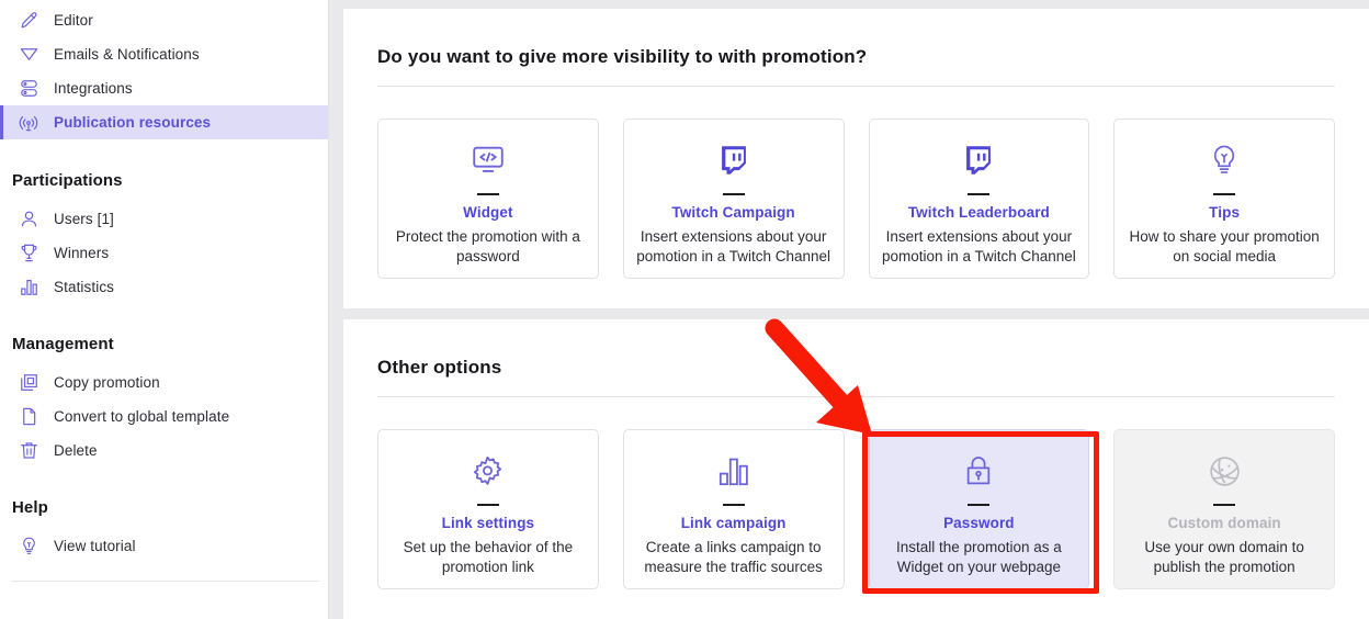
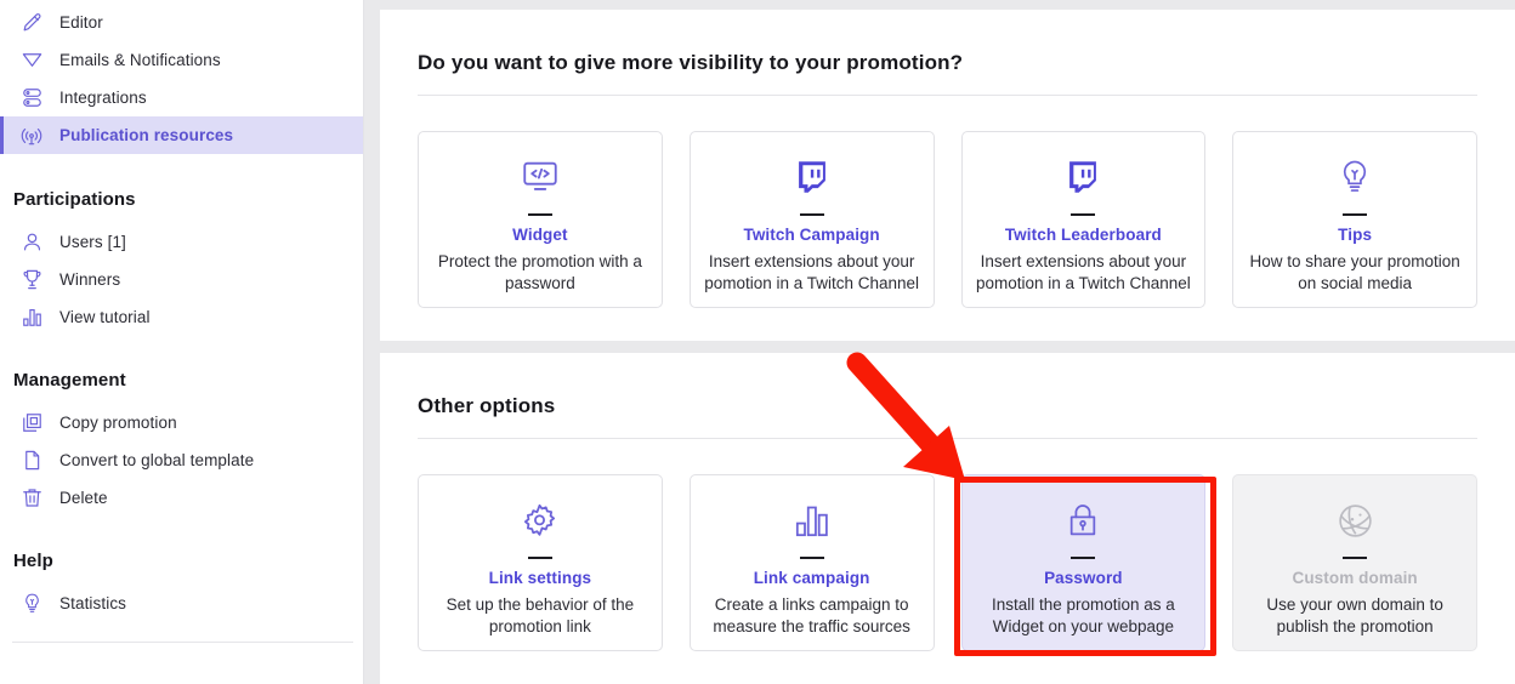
  Editor
  Emails & Notifications
  Integrations
  Publication resources
  Participations
  Users [1]
  Winners
- Statistics
+ View tutorial
  Management
  Copy promotion
  Convert to global template
  Delete
  Help
- View tutorial
+ Statistics
- Do you want to give more visibility to with promotion?
+ Do you want to give more visibility to your promotion?
  Widget
  Protect the promotion with a password
  Twitch Campaign
  Insert extensions about your pomotion in a Twitch Channel
  Twitch Leaderboard
  Insert extensions about your pomotion in a Twitch Channel
  Tips
  How to share your promotion on social media
  Other options
  Link settings
  Set up the behavior of the promotion link
  Link campaign
  Create a links campaign to measure the traffic sources
  Password
  Install the promotion as a Widget on your webpage
  Custom domain
  Use your own domain to publish the promotion
